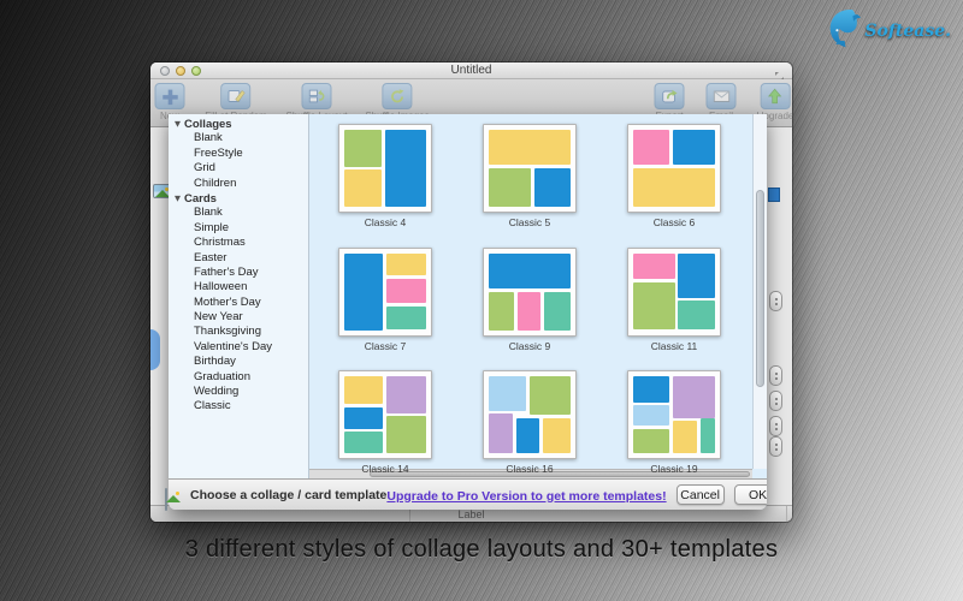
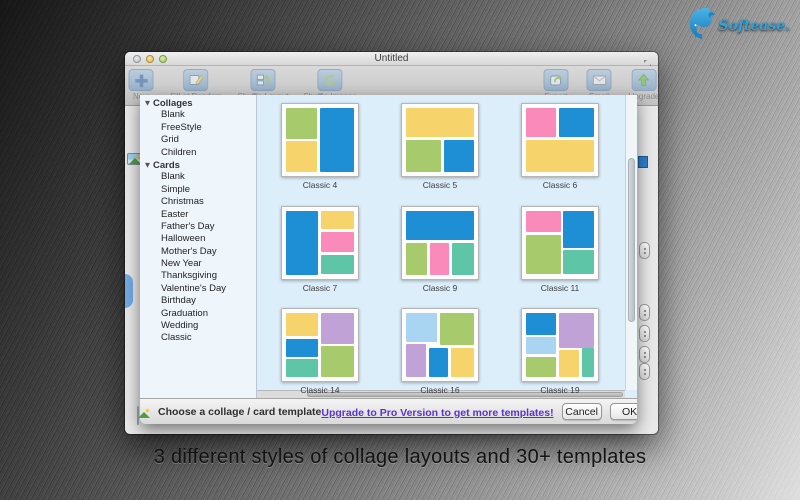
  Softease.
  Untitled
  grade
- Label
  ▼
  Collages
  Blank
  FreeStyle
  Grid
  Children
  ▼
  Cards
  Blank
  Simple
  Christmas
  Easter
  Father's Day
  Halloween
  Mother's Day
  New Year
  Thanksgiving
  Valentine's Day
  Birthday
  Graduation
  Wedding
  Classic
  Classic 4
  Classic 5
  Classic 6
  Classic 7
  Classic 9
  Classic 11
  Classic 14
  Classic 16
  Classic 19
  Choose a collage / card template
  Upgrade to Pro Version to get more templates!
  Cancel
  OK
  3 different styles of collage layouts and 30+ templates
